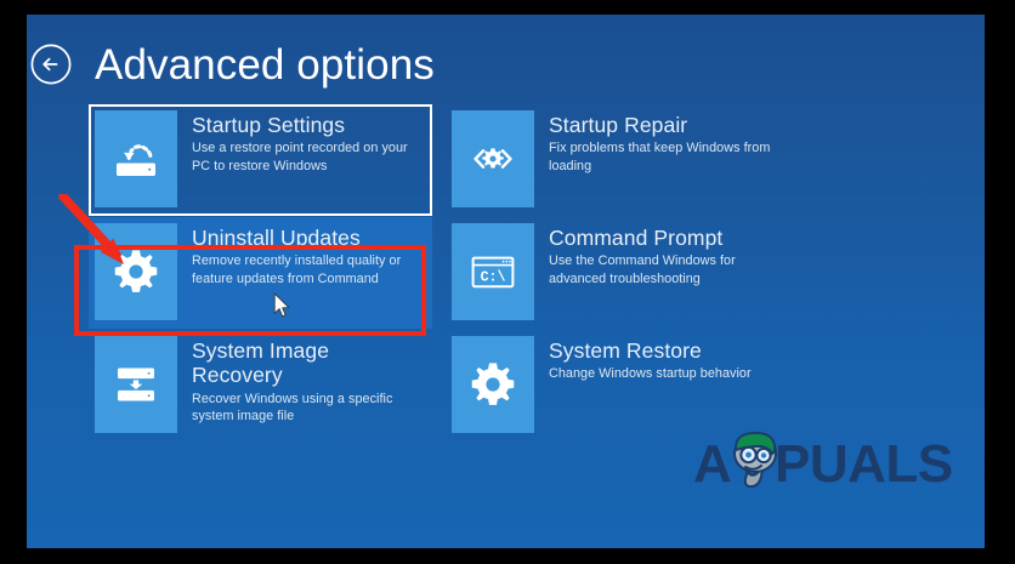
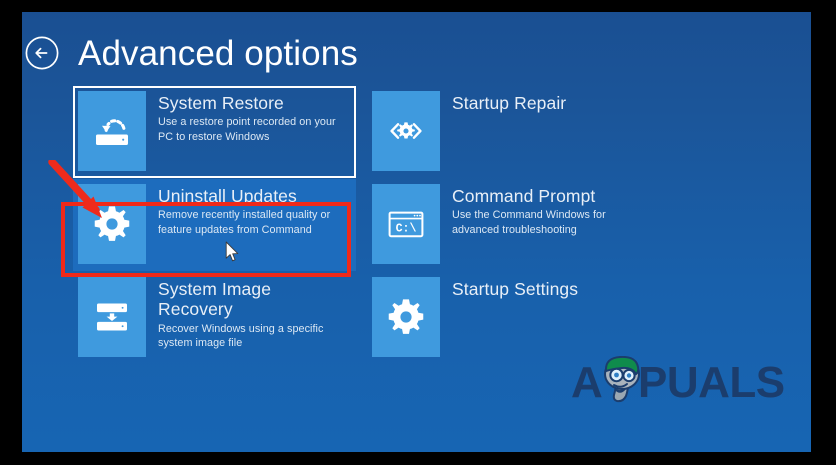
  Advanced options
- Startup Settings
+ System Restore
  Use a restore point recorded on your PC to restore Windows
  Startup Repair
- Fix problems that keep Windows from loading
  Uninstall Updates
  Remove recently installed quality or feature updates from Command
  C:\
  Command Prompt
  Use the Command Windows for advanced troubleshooting
  System Image
  Recovery
  Recover Windows using a specific system image file
- System Restore
+ Startup Settings
- Change Windows startup behavior
  A
  PUALS
